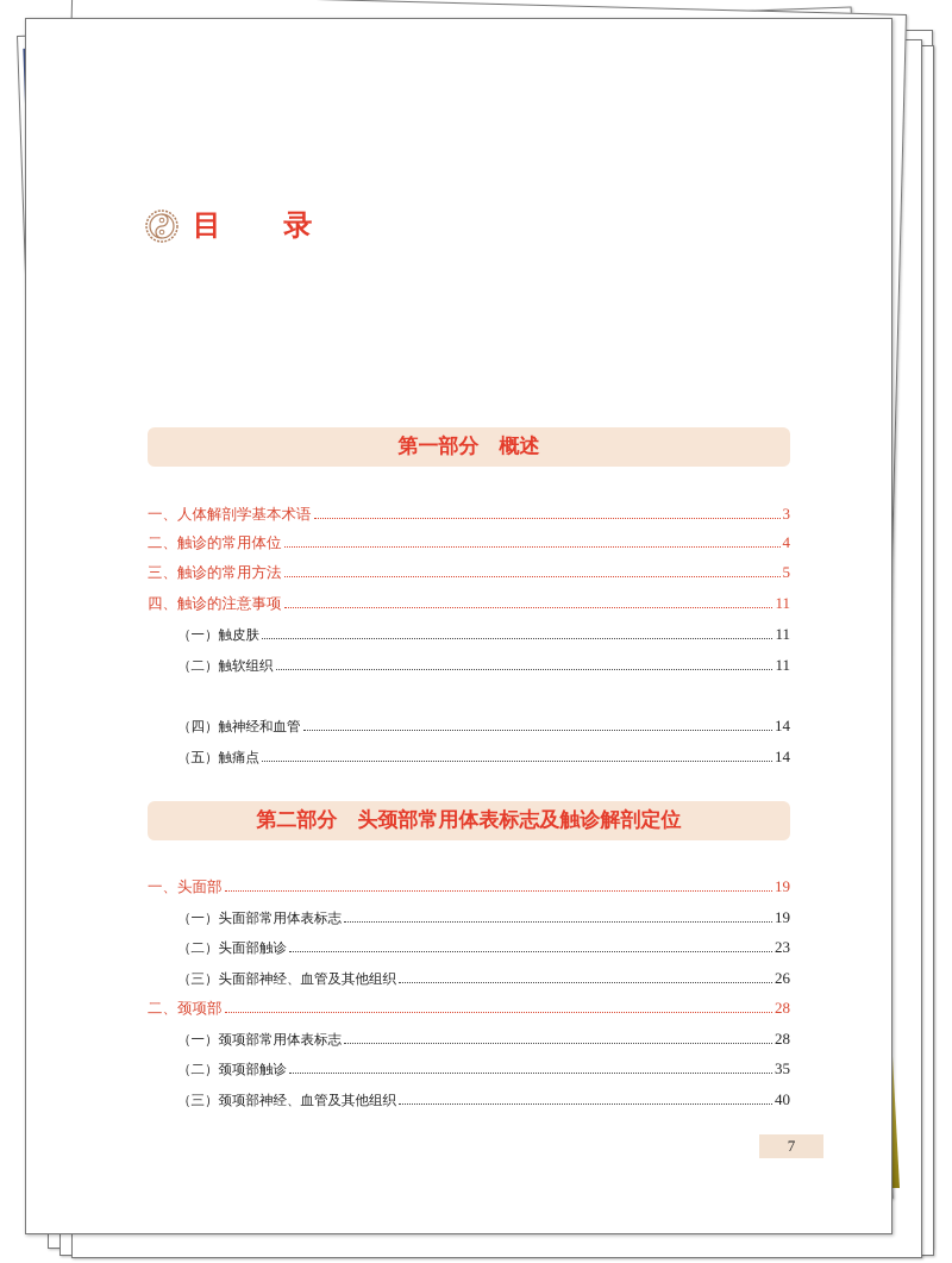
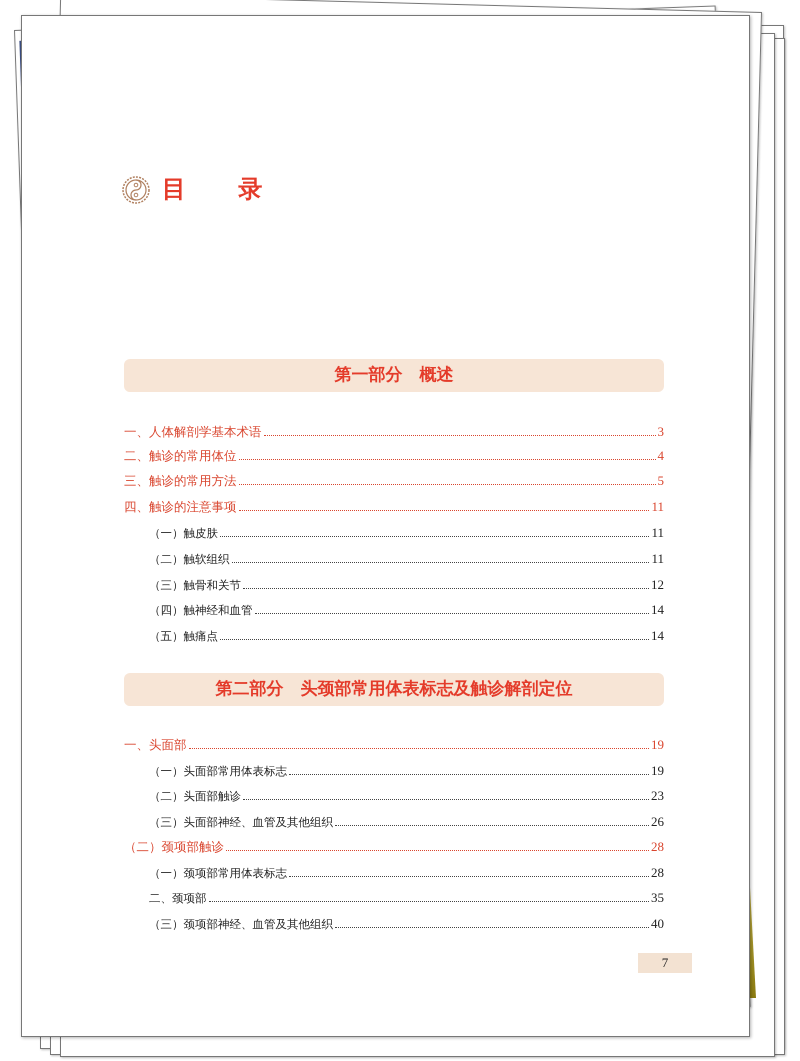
  目 录
  第一部分 概述
  一、人体解剖学基本术语
  3
  二、触诊的常用体位
  4
  三、触诊的常用方法
  5
  四、触诊的注意事项
  11
  （一）触皮肤
  11
  （二）触软组织
  11
+ （三）触骨和关节
+ 12
  （四）触神经和血管
  14
  （五）触痛点
  14
  第二部分 头颈部常用体表标志及触诊解剖定位
  一、头面部
  19
  （一）头面部常用体表标志
  19
  （二）头面部触诊
  23
  （三）头面部神经、血管及其他组织
  26
- 二、颈项部
+ （二）颈项部触诊
  28
  （一）颈项部常用体表标志
  28
- （二）颈项部触诊
+ 二、颈项部
  35
  （三）颈项部神经、血管及其他组织
  40
  7
